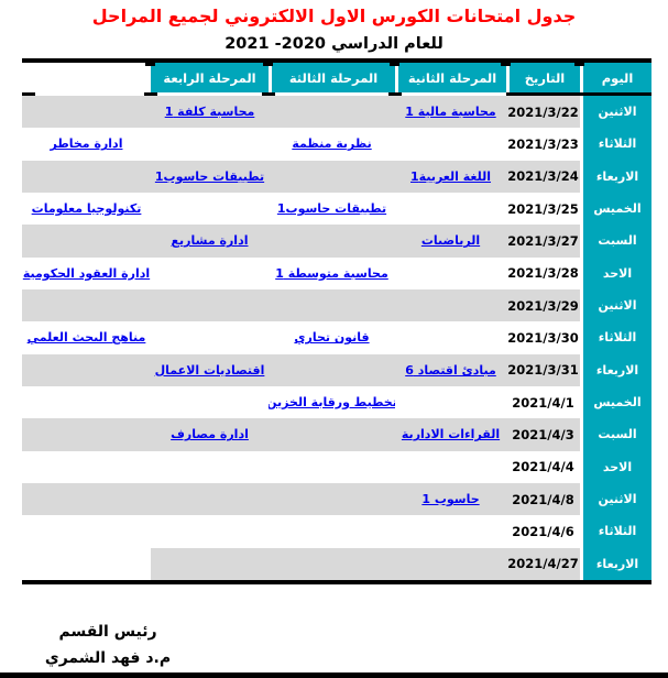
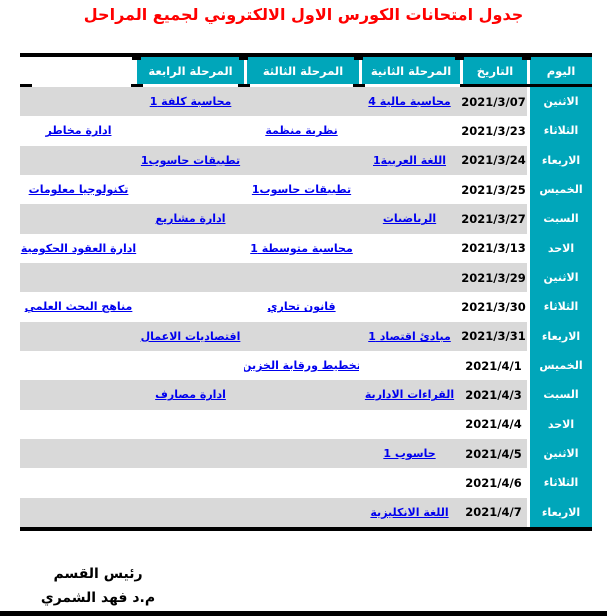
  جدول امتحانات الكورس الاول الالكتروني لجميع المراحل
- للعام الدراسي 2020- 2021
  اليوم
  التاريخ
  المرحلة الثانية
  المرحلة الثالثة
  المرحلة الرابعة
  الاثنين
- 2021/3/22
+ 2021/3/07
- محاسبة مالية 1
+ محاسبة مالية 4
  محاسبة كلفة 1
  الثلاثاء
  2021/3/23
  نظرية منظمة
  ادارة مخاطر
  الاربعاء
  2021/3/24
  اللغة العربية1
  تطبيقات حاسوب1
  الخميس
  2021/3/25
  تطبيقات حاسوب1
  تكنولوجيا معلومات
  السبت
  2021/3/27
  الرياضيات
  ادارة مشاريع
  الاحد
- 2021/3/28
+ 2021/3/13
  محاسبة متوسطة 1
  ادارة العقود الحكومية
  الاثنين
  2021/3/29
  الثلاثاء
  2021/3/30
  قانون تجاري
  مناهج البحث العلمي
  الاربعاء
  2021/3/31
- مبادئ اقتصاد 6
+ مبادئ اقتصاد 1
  اقتصاديات الاعمال
  الخميس
  2021/4/1
  تخطيط ورقابة الخزين
  السبت
  2021/4/3
  القراءات الادارية
  ادارة مصارف
  الاحد
  2021/4/4
  الاثنين
- 2021/4/8
+ 2021/4/5
  حاسوب 1
  الثلاثاء
  2021/4/6
  الاربعاء
- 2021/4/27
+ 2021/4/7
+ اللغة الانكليزية
  رئيس القسم
  م.د فهد الشمري
